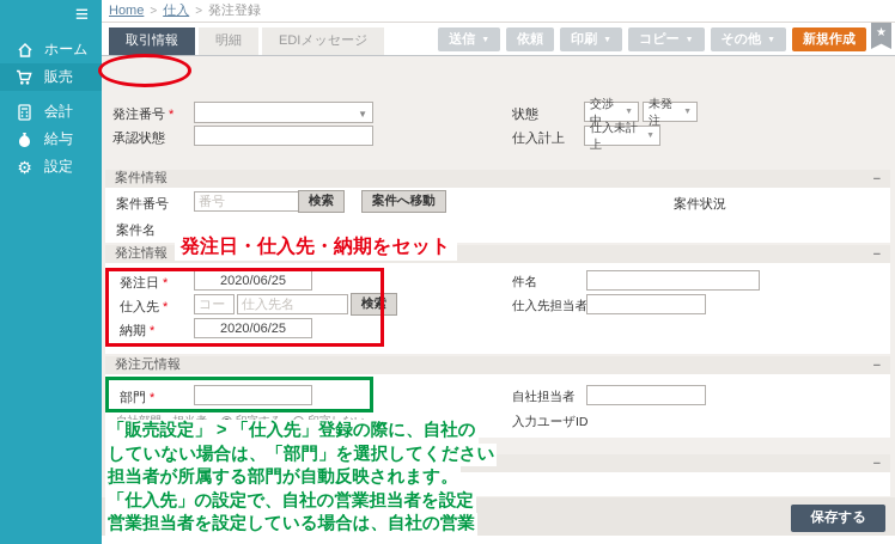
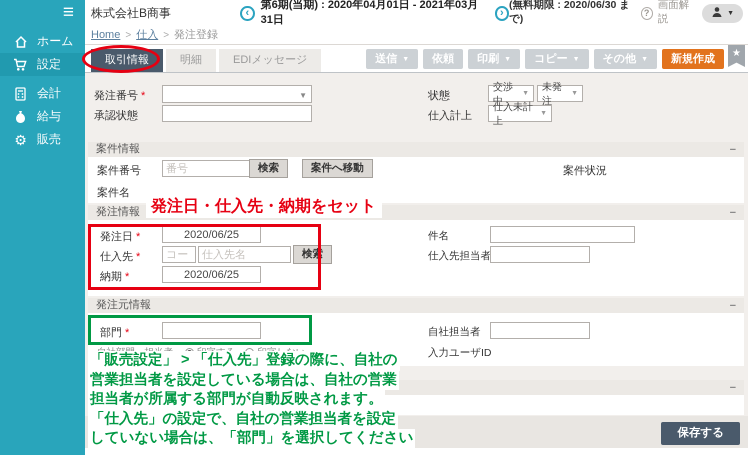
  ≡
  ホーム
- 販売
+ 設定
  会計
  給与
  ⚙
- 設定
+ 販売
+ 株式会社B商事
+ ‹
+ 第6期(当期) : 2020年04月01日 - 2021年03月31日
+ ›
+ (無料期限 : 2020/06/30 まで)
+ ?
+ 画面解説
  Home
  >
  仕入
  >
  発注登録
  取引情報
  明細
  EDIメッセージ
  送信
  依頼
  印刷
  コピー
  その他
  新規作成
  ★
  発注番号 *
  ▼
  状態
  交渉中
  未発注
  承認状態
  仕入計上
  仕入未計上
  案件情報
  −
  案件番号
  番号
  検索
  案件へ移動
  案件状況
  案件名
  発注情報
  −
  発注日 *
  2020/06/25
  件名
  仕入先 *
  仕入先名
  検索
  仕入先担当者
  納期 *
  2020/06/25
  発注元情報
  −
  部門 *
  自社担当者
  入力ユーザID
  −
  保存する
  発注日・仕入先・納期をセット
  「販売設定」 > 「仕入先」登録の際に、自社の
- していない場合は、「部門」を選択してください
+ 営業担当者を設定している場合は、自社の営業
  担当者が所属する部門が自動反映されます。
  「仕入先」の設定で、自社の営業担当者を設定
- 営業担当者を設定している場合は、自社の営業
+ していない場合は、「部門」を選択してください
